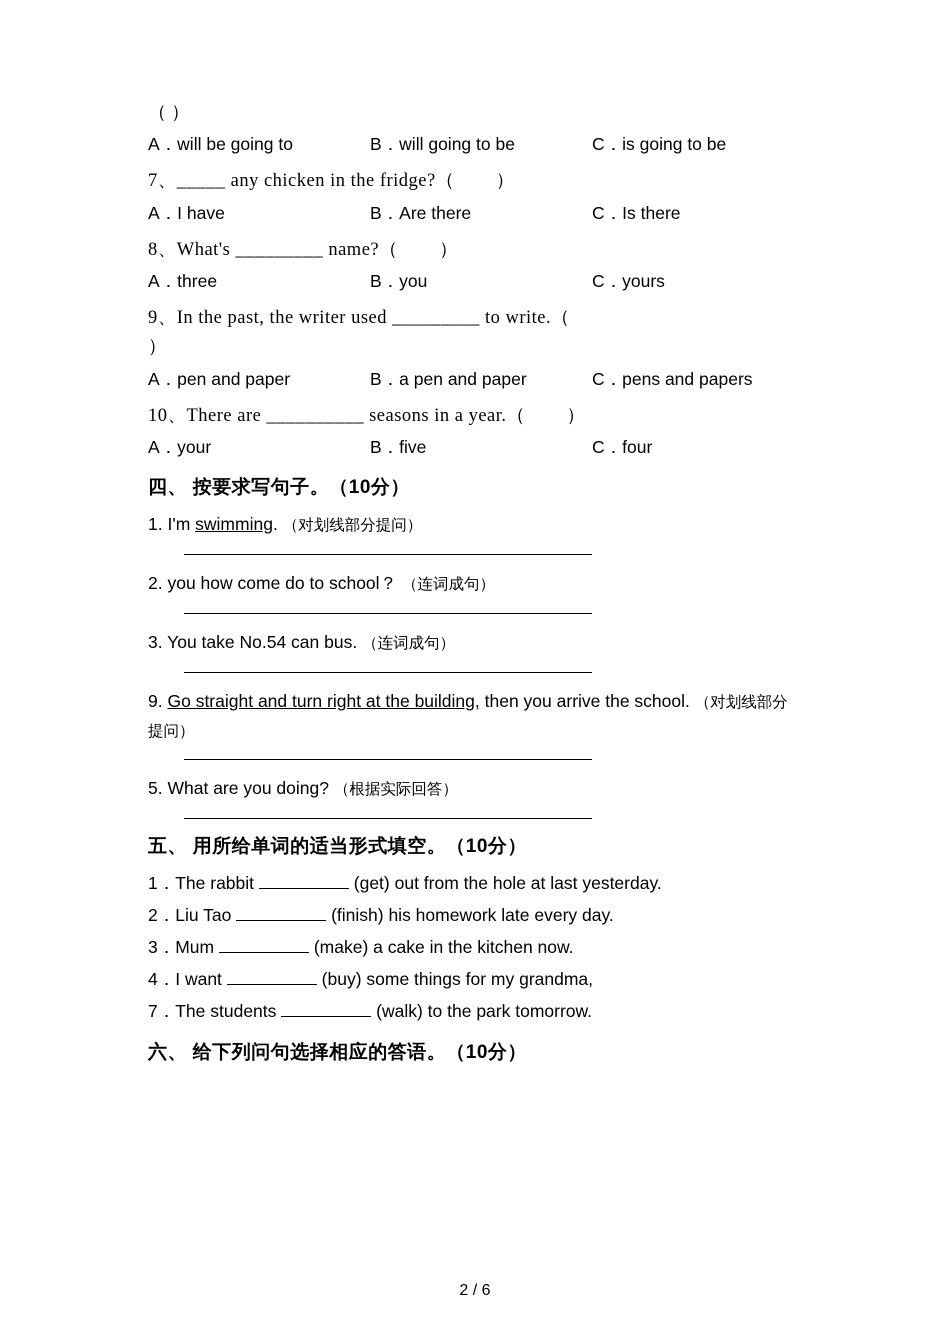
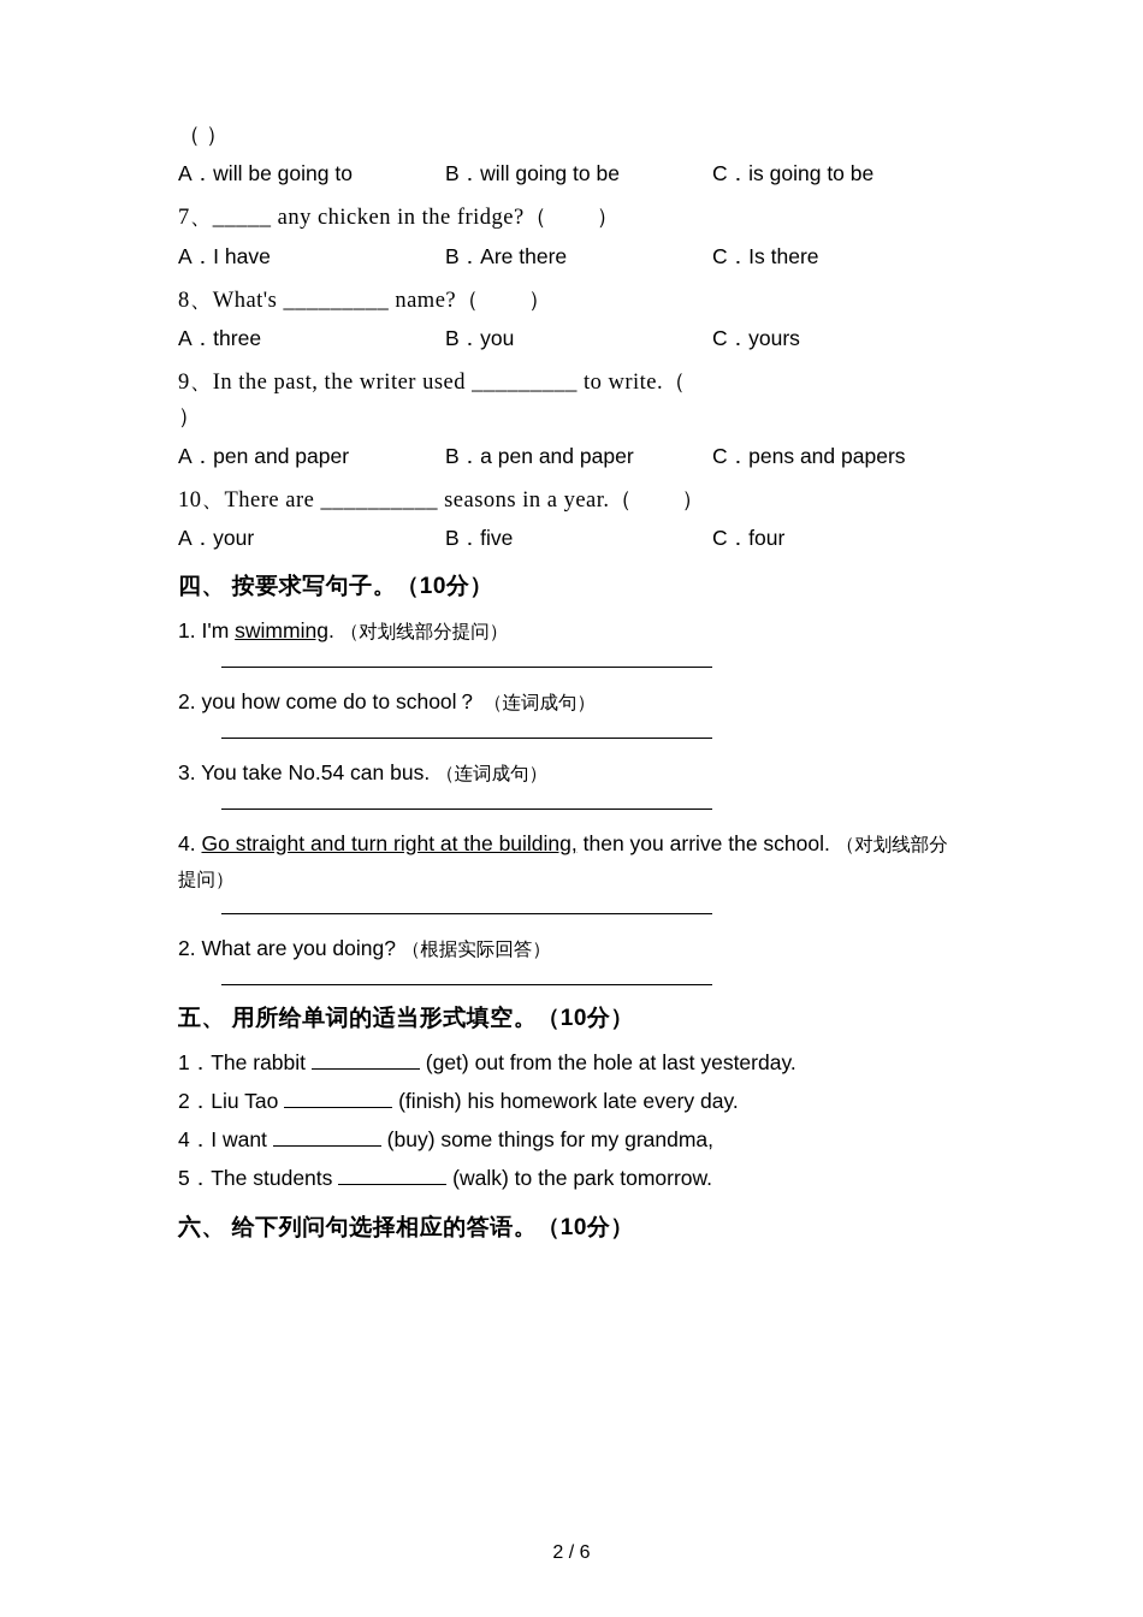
  （ ）
  A．will be going to
  B．will going to be
  C．is going to be
  7、_____ any chicken in the fridge?（ ）
  A．I have
  B．Are there
  C．Is there
  8、What's _________ name?（ ）
  A．three
  B．you
  C．yours
  9、In the past, the writer used _________ to write.（
  ）
  A．pen and paper
  B．a pen and paper
  C．pens and papers
  10、There are __________ seasons in a year.（ ）
  A．your
  B．five
  C．four
  四、 按要求写句子。（10分）
  1. I'm swimming. （对划线部分提问）
  2. you how come do to school？ （连词成句）
  3. You take No.54 can bus. （连词成句）
- 9. Go straight and turn right at the building, then you arrive the school. （对划线部分提问）
+ 4. Go straight and turn right at the building, then you arrive the school. （对划线部分提问）
- 5. What are you doing? （根据实际回答）
+ 2. What are you doing? （根据实际回答）
  五、 用所给单词的适当形式填空。（10分）
  1．The rabbit (get) out from the hole at last yesterday.
  2．Liu Tao (finish) his homework late every day.
- 3．Mum (make) a cake in the kitchen now.
  4．I want (buy) some things for my grandma,
- 7．The students (walk) to the park tomorrow.
+ 5．The students (walk) to the park tomorrow.
  六、 给下列问句选择相应的答语。（10分）
  2 / 6
